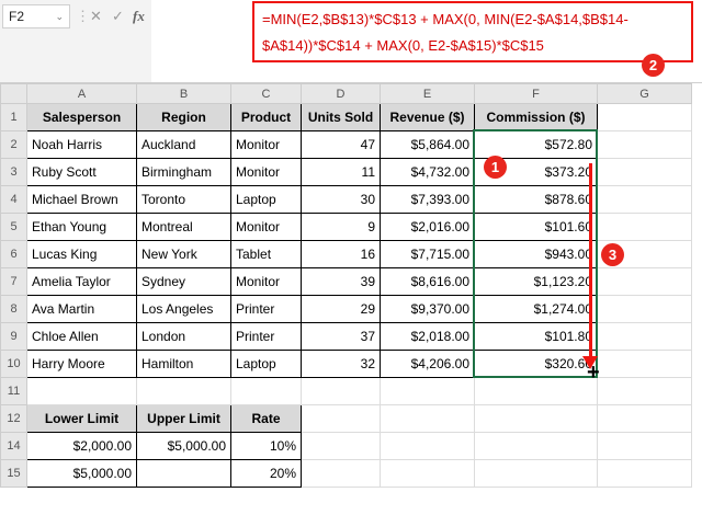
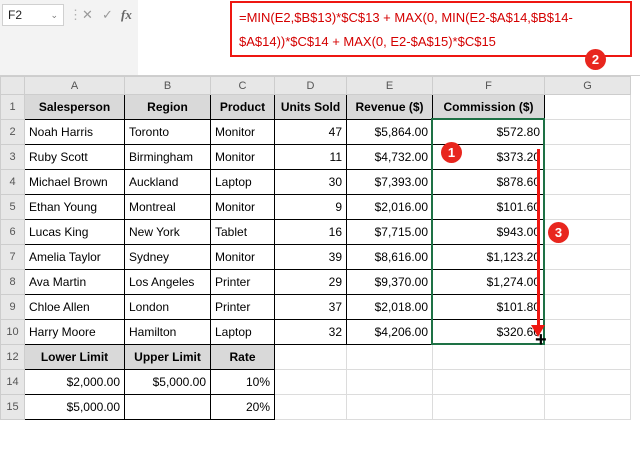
  F2
  ⌄
  ⋮
  ✕
  ✓
  fx
  =MIN(E2,$B$13)*$C$13 + MAX(0, MIN(E2-$A$14,$B$14-
  $A$14))*$C$14 + MAX(0, E2-$A$15)*$C$15
  2
  	A	B	C	D	E	F	G
  1	Salesperson	Region	Product	Units Sold	Revenue ($)	Commission ($)
- 2	Noah Harris	Auckland	Monitor	47	$5,864.00	$572.80
+ 2	Noah Harris	Toronto	Monitor	47	$5,864.00	$572.80
  3	Ruby Scott	Birmingham	Monitor	11	$4,732.00	$373.2
- 4	Michael Brown	Toronto	Laptop	30	$7,393.00	$878.6
+ 4	Michael Brown	Auckland	Laptop	30	$7,393.00	$878.6
  5	Ethan Young	Montreal	Monitor	9	$2,016.00	$101.6
  6	Lucas King	New York	Tablet	16	$7,715.00	$943.0
  7	Amelia Taylor	Sydney	Monitor	39	$8,616.00	$1,123.2
  8	Ava Martin	Los Angeles	Printer	29	$9,370.00	$1,274.0
  9	Chloe Allen	London	Printer	37	$2,018.00	$101.8
  10	Harry Moore	Hamilton	Laptop	32	$4,206.00	$320.60
- 11
  12	Lower Limit	Upper Limit	Rate
  14	$2,000.00	$5,000.00	10%
  15	$5,000.00		20%
  +
  1
  3
